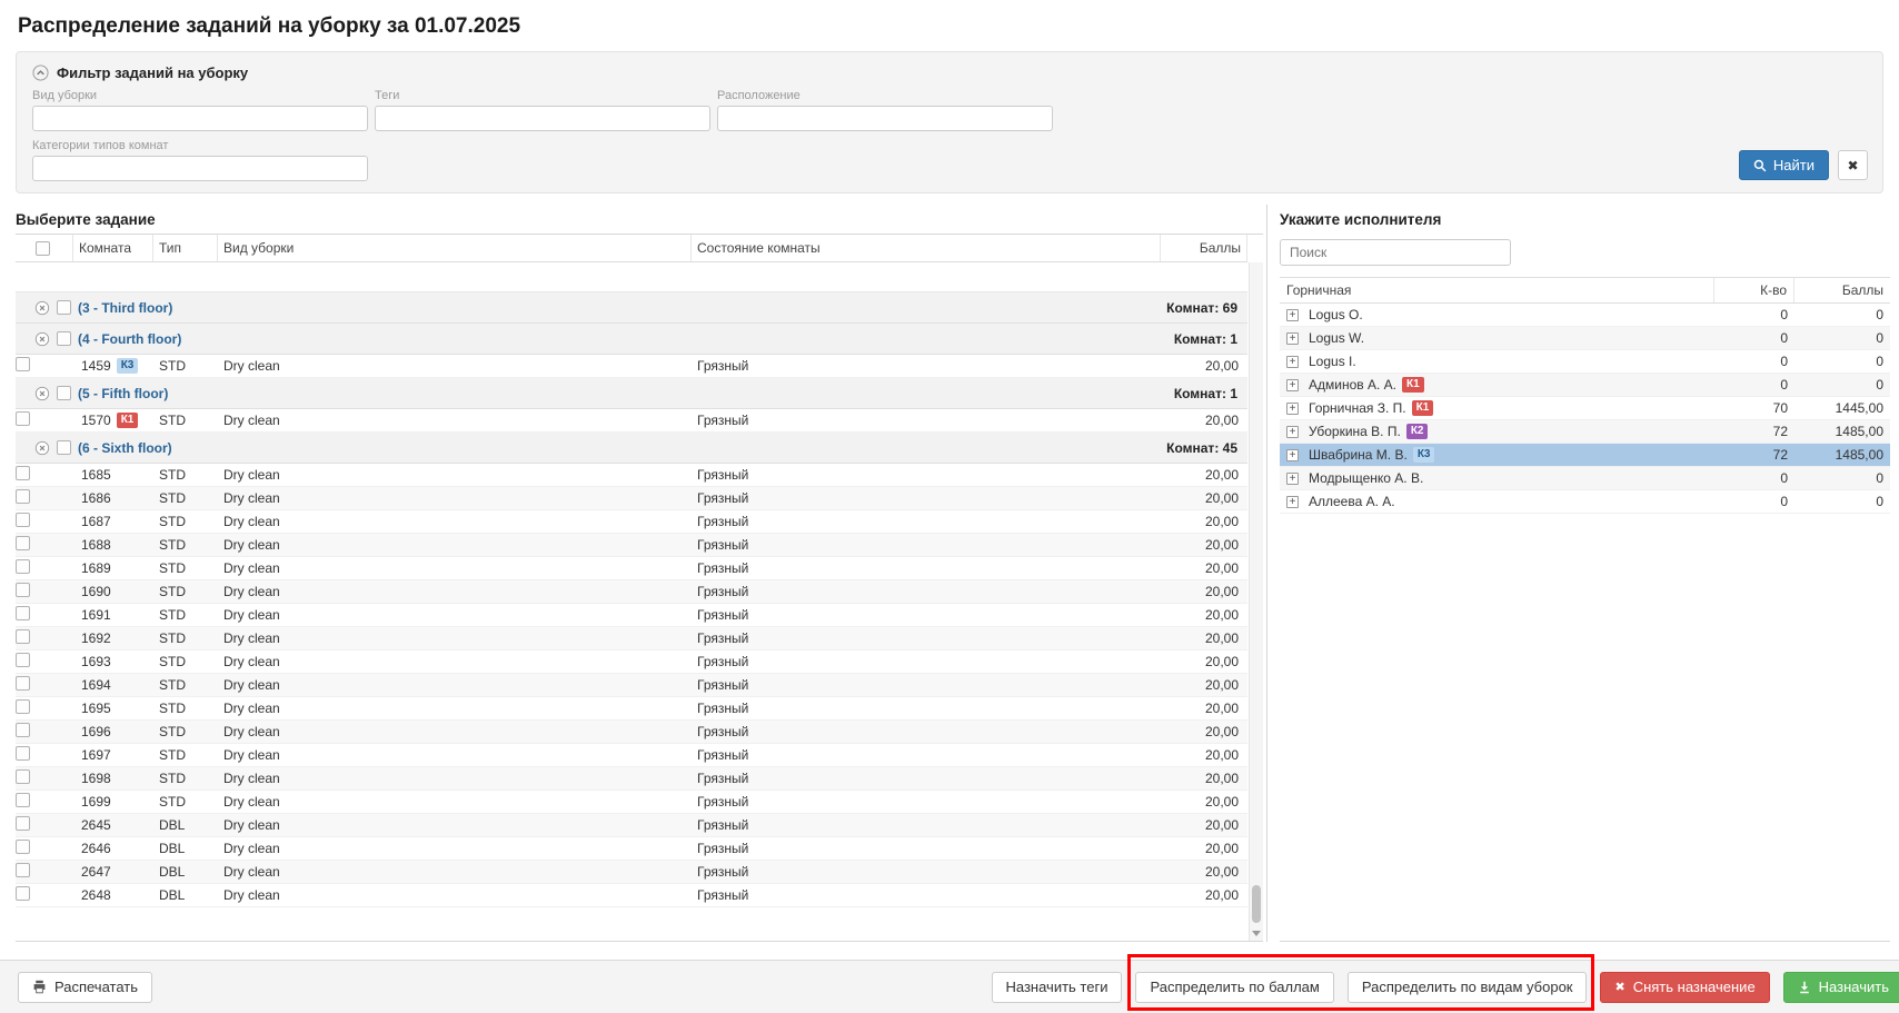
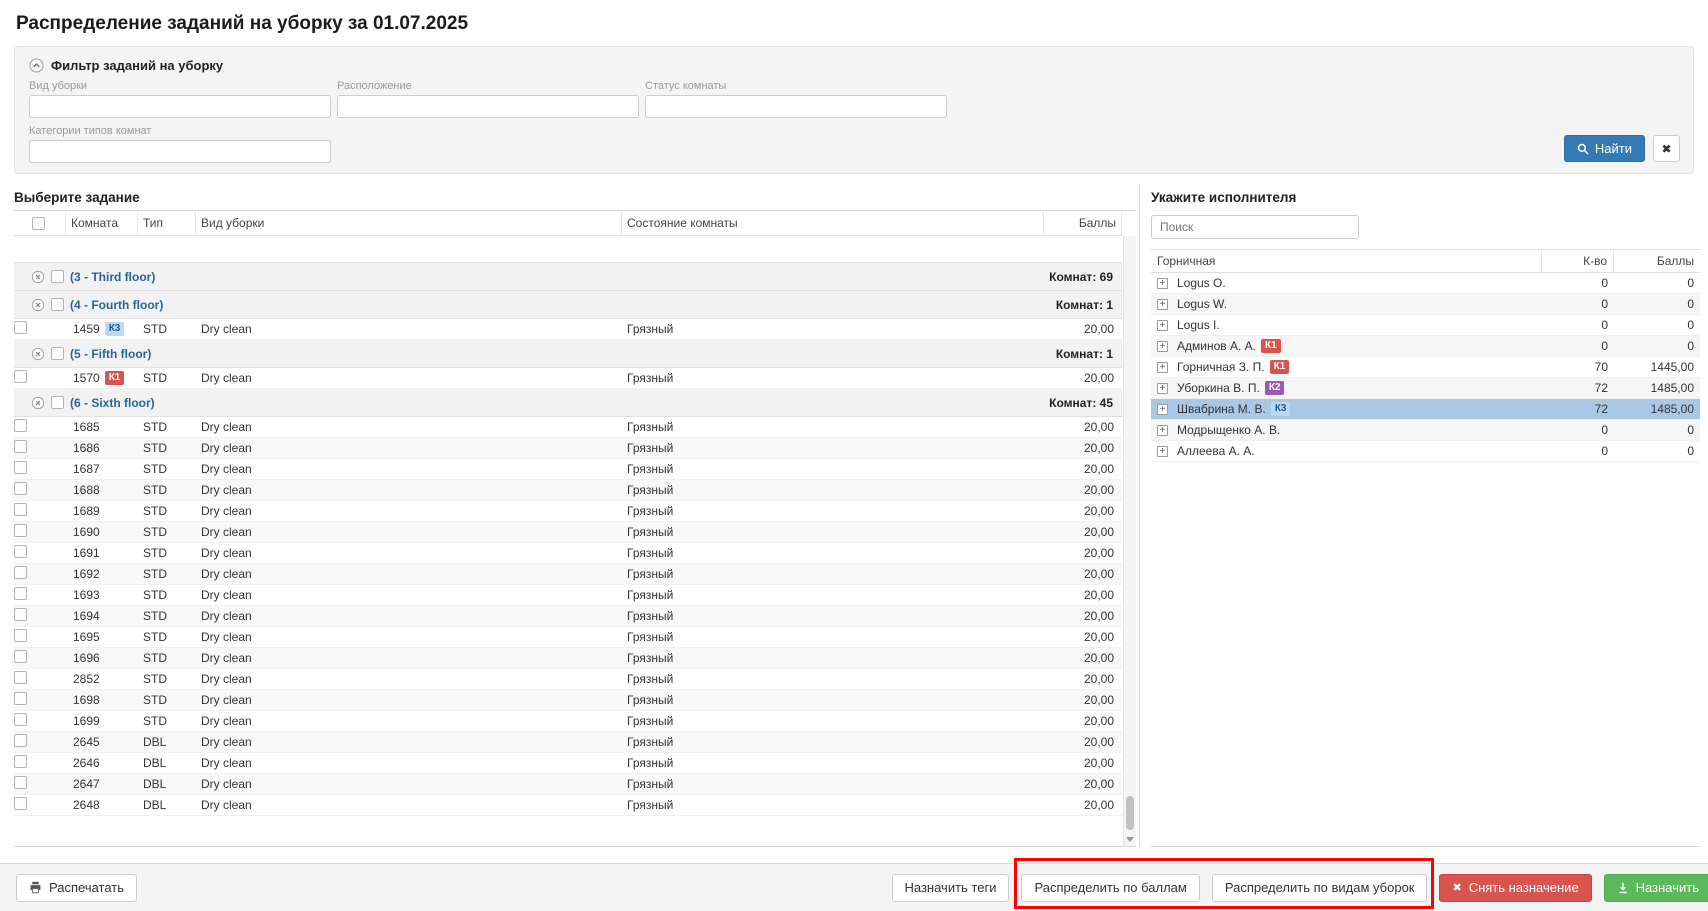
  Распределение заданий на уборку за 01.07.2025
  Фильтр заданий на уборку
  Вид уборки
- Теги
  Расположение
+ Статус комнаты
  Категории типов комнат
  Найти
  ✖
  Выберите задание
  Комната
  Тип
  Вид уборки
  Состояние комнаты
  Баллы
  (3 - Third floor)
  Комнат: 69
  (4 - Fourth floor)
  Комнат: 1
  1459
  К3
  STD
  Dry clean
  Грязный
  20,00
  (5 - Fifth floor)
  Комнат: 1
  1570
  К1
  STD
  Dry clean
  Грязный
  20,00
  (6 - Sixth floor)
  Комнат: 45
  1685
  STD
  Dry clean
  Грязный
  20,00
  1686
  STD
  Dry clean
  Грязный
  20,00
  1687
  STD
  Dry clean
  Грязный
  20,00
  1688
  STD
  Dry clean
  Грязный
  20,00
  1689
  STD
  Dry clean
  Грязный
  20,00
  1690
  STD
  Dry clean
  Грязный
  20,00
  1691
  STD
  Dry clean
  Грязный
  20,00
  1692
  STD
  Dry clean
  Грязный
  20,00
  1693
  STD
  Dry clean
  Грязный
  20,00
  1694
  STD
  Dry clean
  Грязный
  20,00
  1695
  STD
  Dry clean
  Грязный
  20,00
  1696
  STD
  Dry clean
  Грязный
  20,00
- 1697
+ 2852
  STD
  Dry clean
  Грязный
  20,00
  1698
  STD
  Dry clean
  Грязный
  20,00
  1699
  STD
  Dry clean
  Грязный
  20,00
  2645
  DBL
  Dry clean
  Грязный
  20,00
  2646
  DBL
  Dry clean
  Грязный
  20,00
  2647
  DBL
  Dry clean
  Грязный
  20,00
  2648
  DBL
  Dry clean
  Грязный
  20,00
  Укажите исполнителя
  Поиск
  Горничная
  К-во
  Баллы
  +
  Logus O.
  0
  0
  +
  Logus W.
  0
  0
  +
  Logus I.
  0
  0
  +
  Админов А. А.
  К1
  0
  0
  +
  Горничная З. П.
  К1
  70
  1445,00
  +
  Уборкина В. П.
  К2
  72
  1485,00
  +
  Швабрина М. В.
  К3
  72
  1485,00
  +
  Модрыщенко А. В.
  0
  0
  +
  Аллеева А. А.
  0
  0
  Распечатать
  Назначить теги
  Распределить по баллам
  Распределить по видам уборок
  ✖
  Снять назначение
  Назначить
